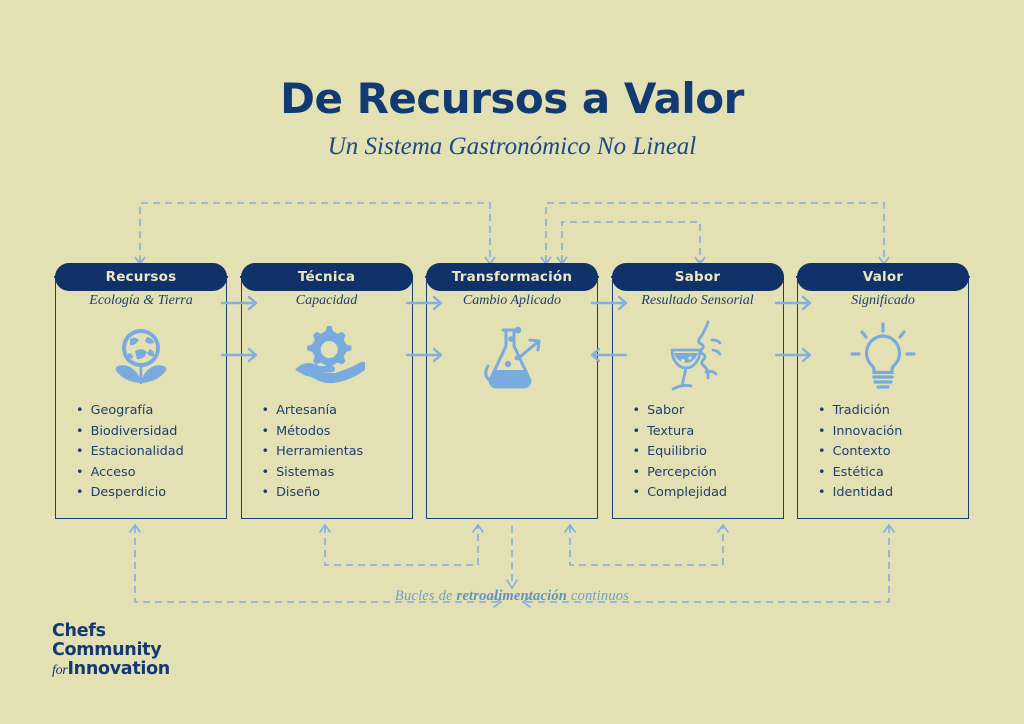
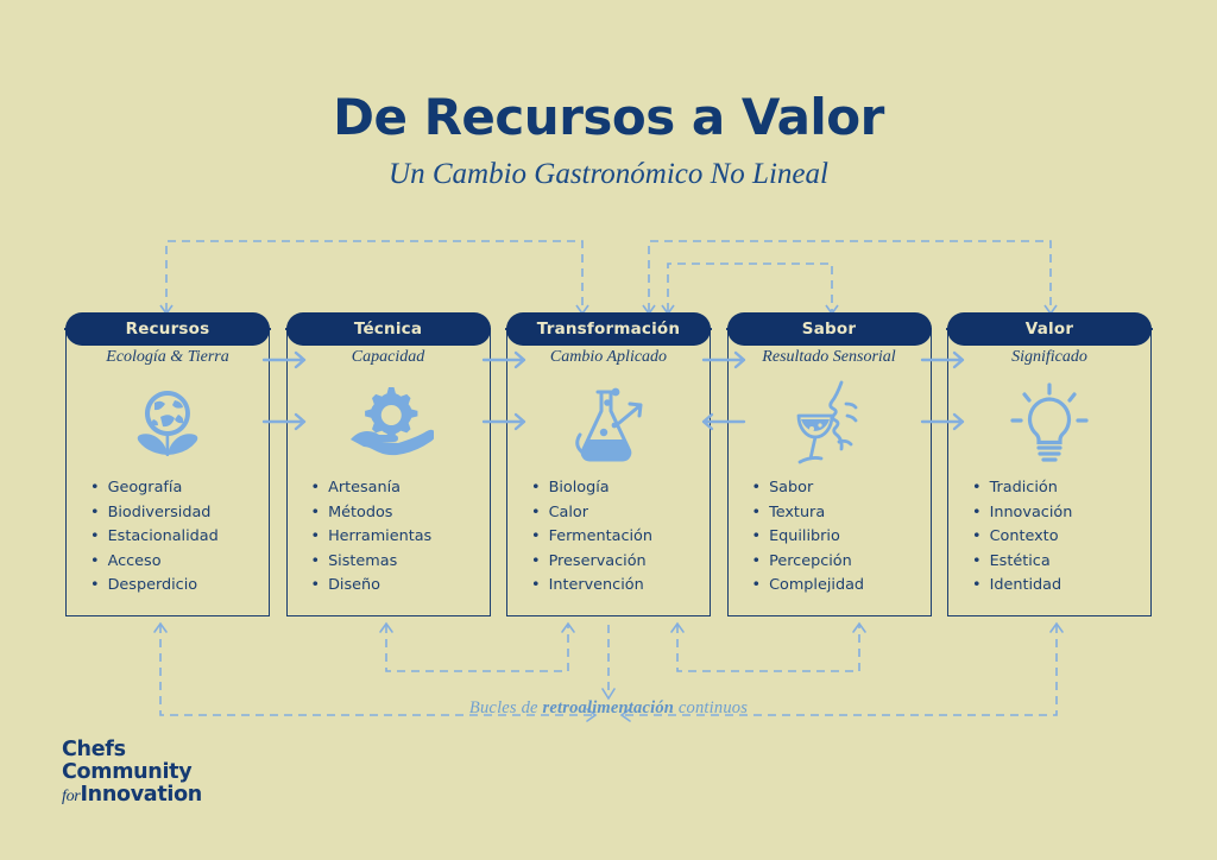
  De Recursos a Valor
- Un Sistema Gastronómico No Lineal
+ Un Cambio Gastronómico No Lineal
  Recursos
  Ecología & Tierra
  Geografía
  Biodiversidad
  Estacionalidad
  Acceso
  Desperdicio
  Técnica
  Capacidad
  Artesanía
  Métodos
  Herramientas
  Sistemas
  Diseño
  Transformación
  Cambio Aplicado
+ Biología
+ Calor
+ Fermentación
+ Preservación
+ Intervención
  Sabor
  Resultado Sensorial
  Sabor
  Textura
  Equilibrio
  Percepción
  Complejidad
  Valor
  Significado
  Tradición
  Innovación
  Contexto
  Estética
  Identidad
  Bucles de retroalimentación continuos
  Chefs
  Community
  forInnovation
